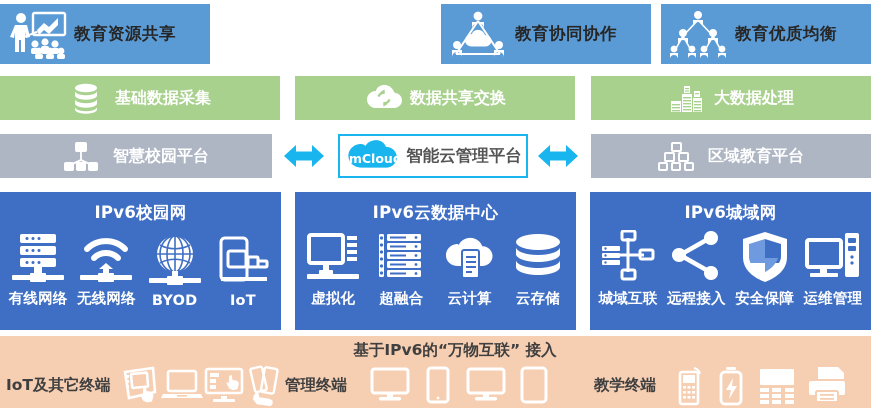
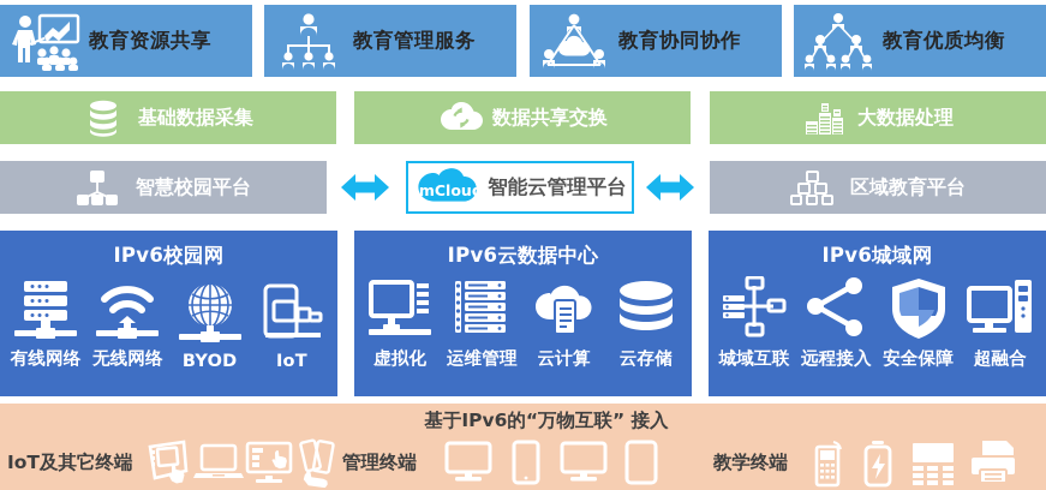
  教育资源共享
+ 教育管理服务
  教育协同协作
  教育优质均衡
  基础数据采集
  数据共享交换
  大数据处理
  智慧校园平台
  ImCloud
  智能云管理平台
  区域教育平台
  IPv6校园网
  有线网络
  无线网络
  BYOD
  IoT
  IPv6云数据中心
  虚拟化
- 超融合
+ 运维管理
  云计算
  云存储
  IPv6城域网
  城域互联
  远程接入
  安全保障
- 运维管理
+ 超融合
  基于IPv6的“万物互联” 接入
  IoT及其它终端
  管理终端
  教学终端
